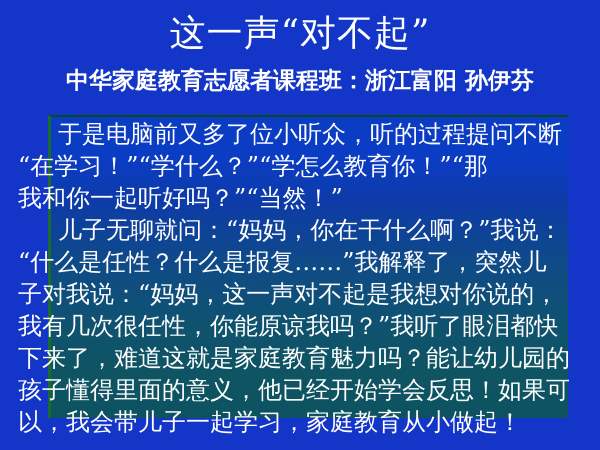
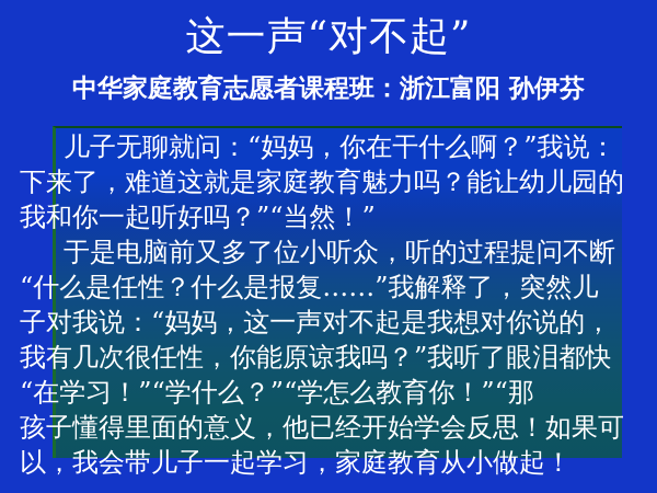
  这一声“对不起”
  中华家庭教育志愿者课程班：浙江富阳 孙伊芬
- 于是电脑前又多了位小听众，听的过程提问不断
+ 儿子无聊就问：“妈妈，你在干什么啊？”我说：
- “在学习！”“学什么？”“学怎么教育你！”“那
+ 下来了，难道这就是家庭教育魅力吗？能让幼儿园的
  我和你一起听好吗？”“当然！”
- 儿子无聊就问：“妈妈，你在干什么啊？”我说：
+ 于是电脑前又多了位小听众，听的过程提问不断
  “什么是任性？什么是报复……”我解释了，突然儿
  子对我说：“妈妈，这一声对不起是我想对你说的，
  我有几次很任性，你能原谅我吗？”我听了眼泪都快
- 下来了，难道这就是家庭教育魅力吗？能让幼儿园的
+ “在学习！”“学什么？”“学怎么教育你！”“那
  孩子懂得里面的意义，他已经开始学会反思！如果可
  以，我会带儿子一起学习，家庭教育从小做起！
